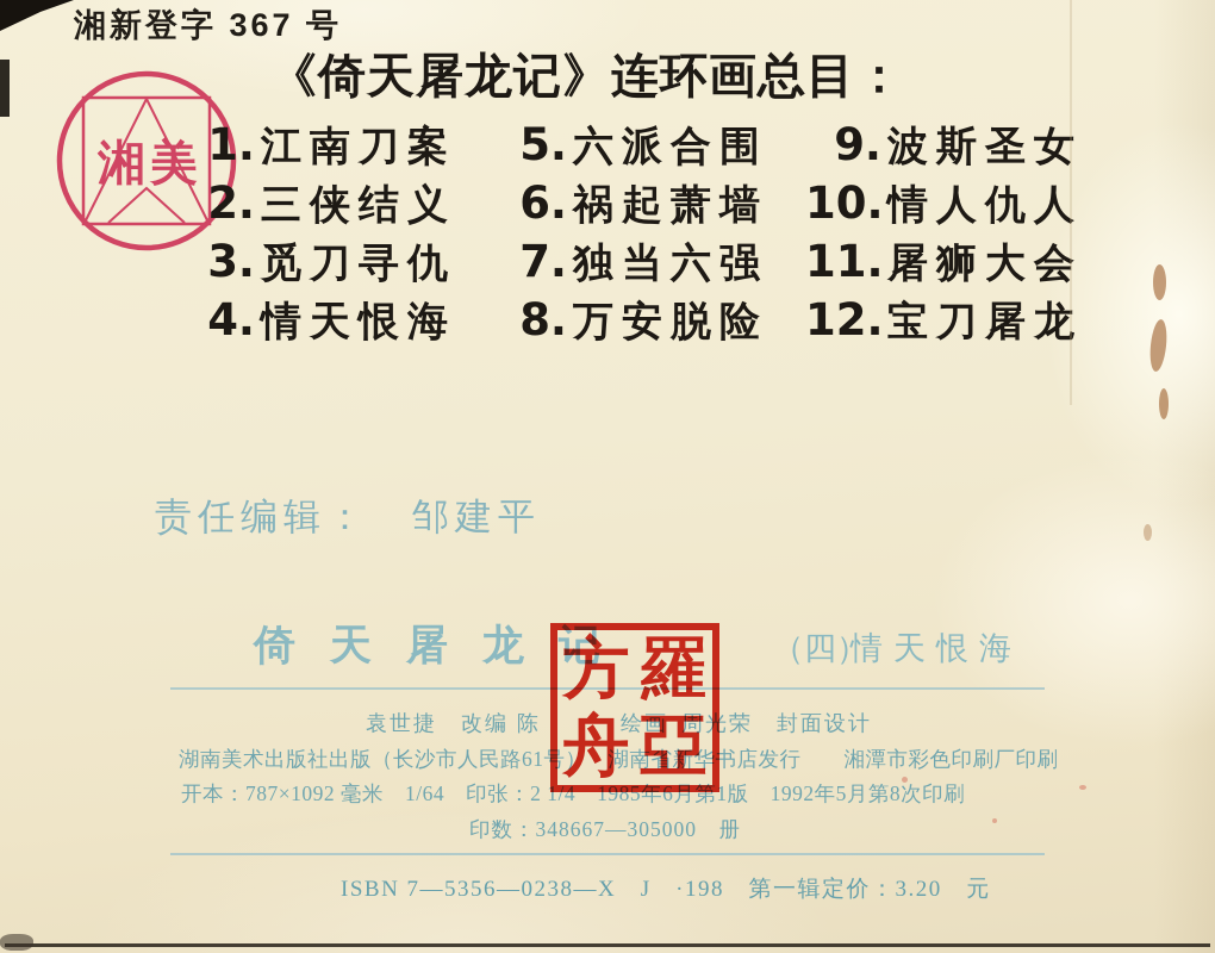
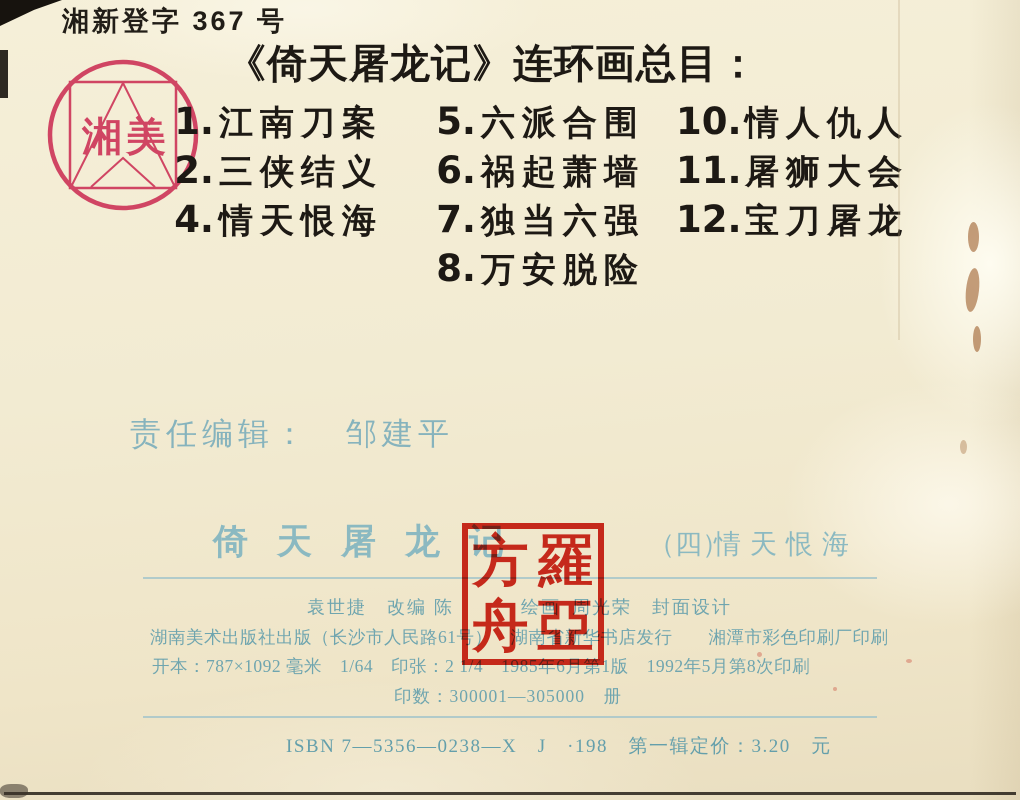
  湘新登字 367 号
  湘
  美
  《倚天屠龙记》连环画总目：
  1.
  江南刀案
  2.
  三侠结义
- 3.
- 觅刀寻仇
  4.
  情天恨海
  5.
  六派合围
  6.
  祸起萧墙
  7.
  独当六强
  8.
  万安脱险
- 9.
- 波斯圣女
  10.
  情人仇人
  11.
  屠狮大会
  12.
  宝刀屠龙
  责任编辑： 邹建平
  倚天屠龙记
  （四）
  情天恨海
  袁世捷 改编
  陈
  绘画
  周光荣 封面设计
  湖南美术出版社出版（长沙市人民路61号） 湖南省新华书店发行 湘潭市彩色印刷厂印刷
  开本：787×1092 毫米 1/64 印张：2 1/4 1985年6月第1版 1992年5月第8次印刷
- 印数：348667—305000 册
+ 印数：300001—305000 册
  ISBN 7—5356—0238—X J ·198 第一辑定价：3.20 元
  方
  羅
  舟
  亞
